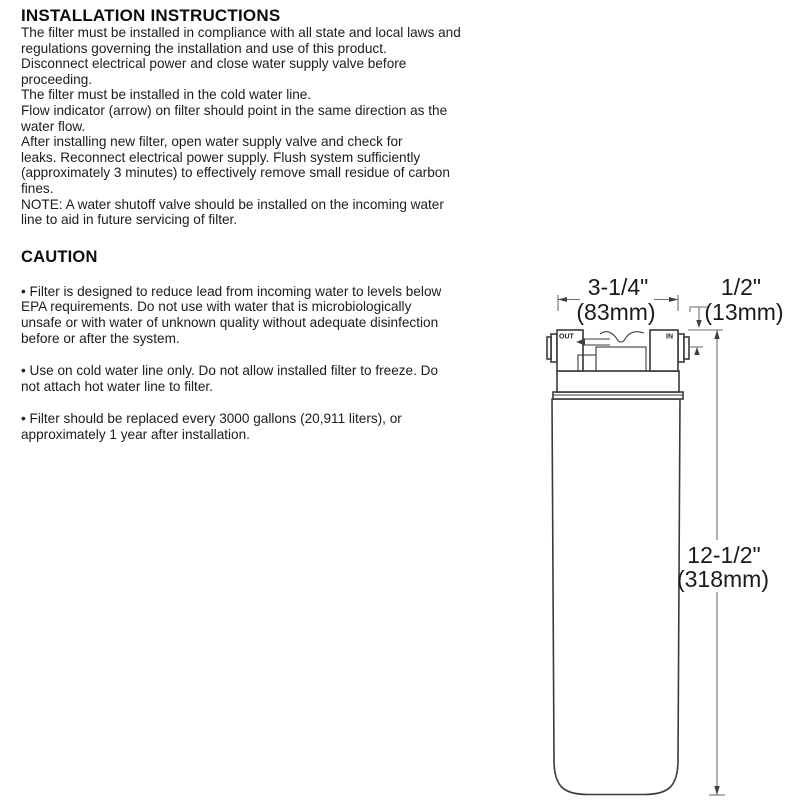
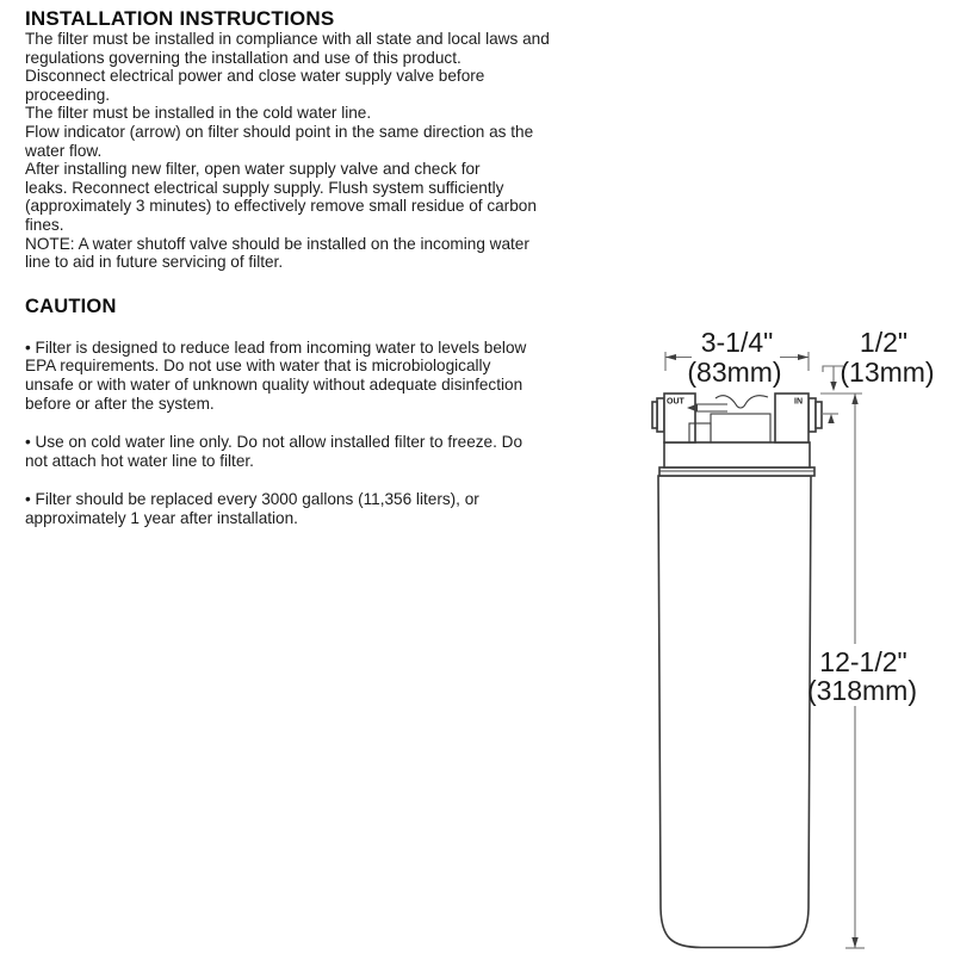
  INSTALLATION INSTRUCTIONS
  The filter must be installed in compliance with all state and local laws and
  regulations governing the installation and use of this product.
  Disconnect electrical power and close water supply valve before
  proceeding.
  The filter must be installed in the cold water line.
  Flow indicator (arrow) on filter should point in the same direction as the
  water flow.
  After installing new filter, open water supply valve and check for
- leaks. Reconnect electrical power supply. Flush system sufficiently
+ leaks. Reconnect electrical supply supply. Flush system sufficiently
  (approximately 3 minutes) to effectively remove small residue of carbon
  fines.
  NOTE: A water shutoff valve should be installed on the incoming water
  line to aid in future servicing of filter.
  CAUTION
  • Filter is designed to reduce lead from incoming water to levels below
  EPA requirements. Do not use with water that is microbiologically
  unsafe or with water of unknown quality without adequate disinfection
  before or after the system.
  • Use on cold water line only. Do not allow installed filter to freeze. Do
  not attach hot water line to filter.
- • Filter should be replaced every 3000 gallons (20,911 liters), or
+ • Filter should be replaced every 3000 gallons (11,356 liters), or
  approximately 1 year after installation.
  3-1/4"
  (83mm)
  1/2"
  (13mm)
  12-1/2"
  (318mm)
